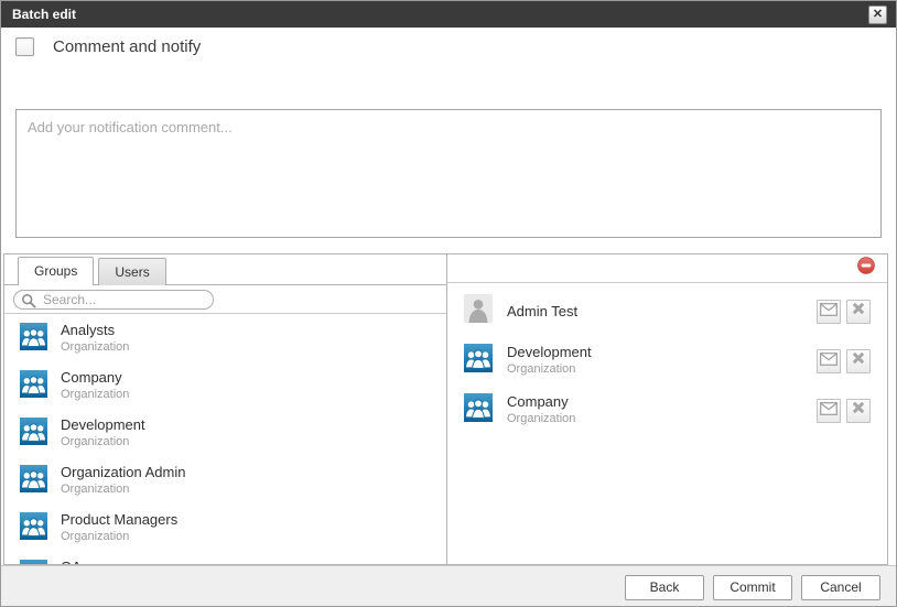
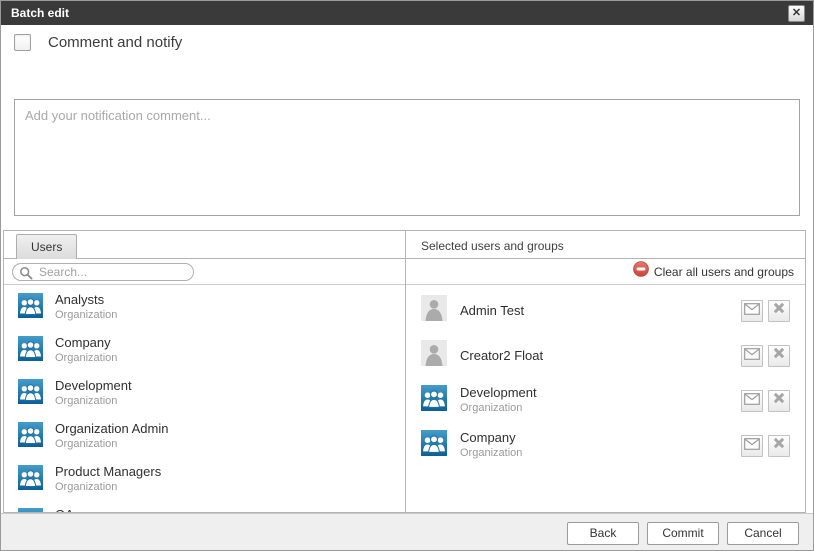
  Batch edit
  ✕
  Comment and notify
  Add your notification comment...
- Groups
  Users
  Search...
  Analysts
  Organization
  Company
  Organization
  Development
  Organization
  Organization Admin
  Organization
  Product Managers
  Organization
+ Selected users and groups
+ Clear all users and groups
  Admin Test
+ Creator2 Float
  Development
  Organization
  Company
  Organization
  Back
  Commit
  Cancel
